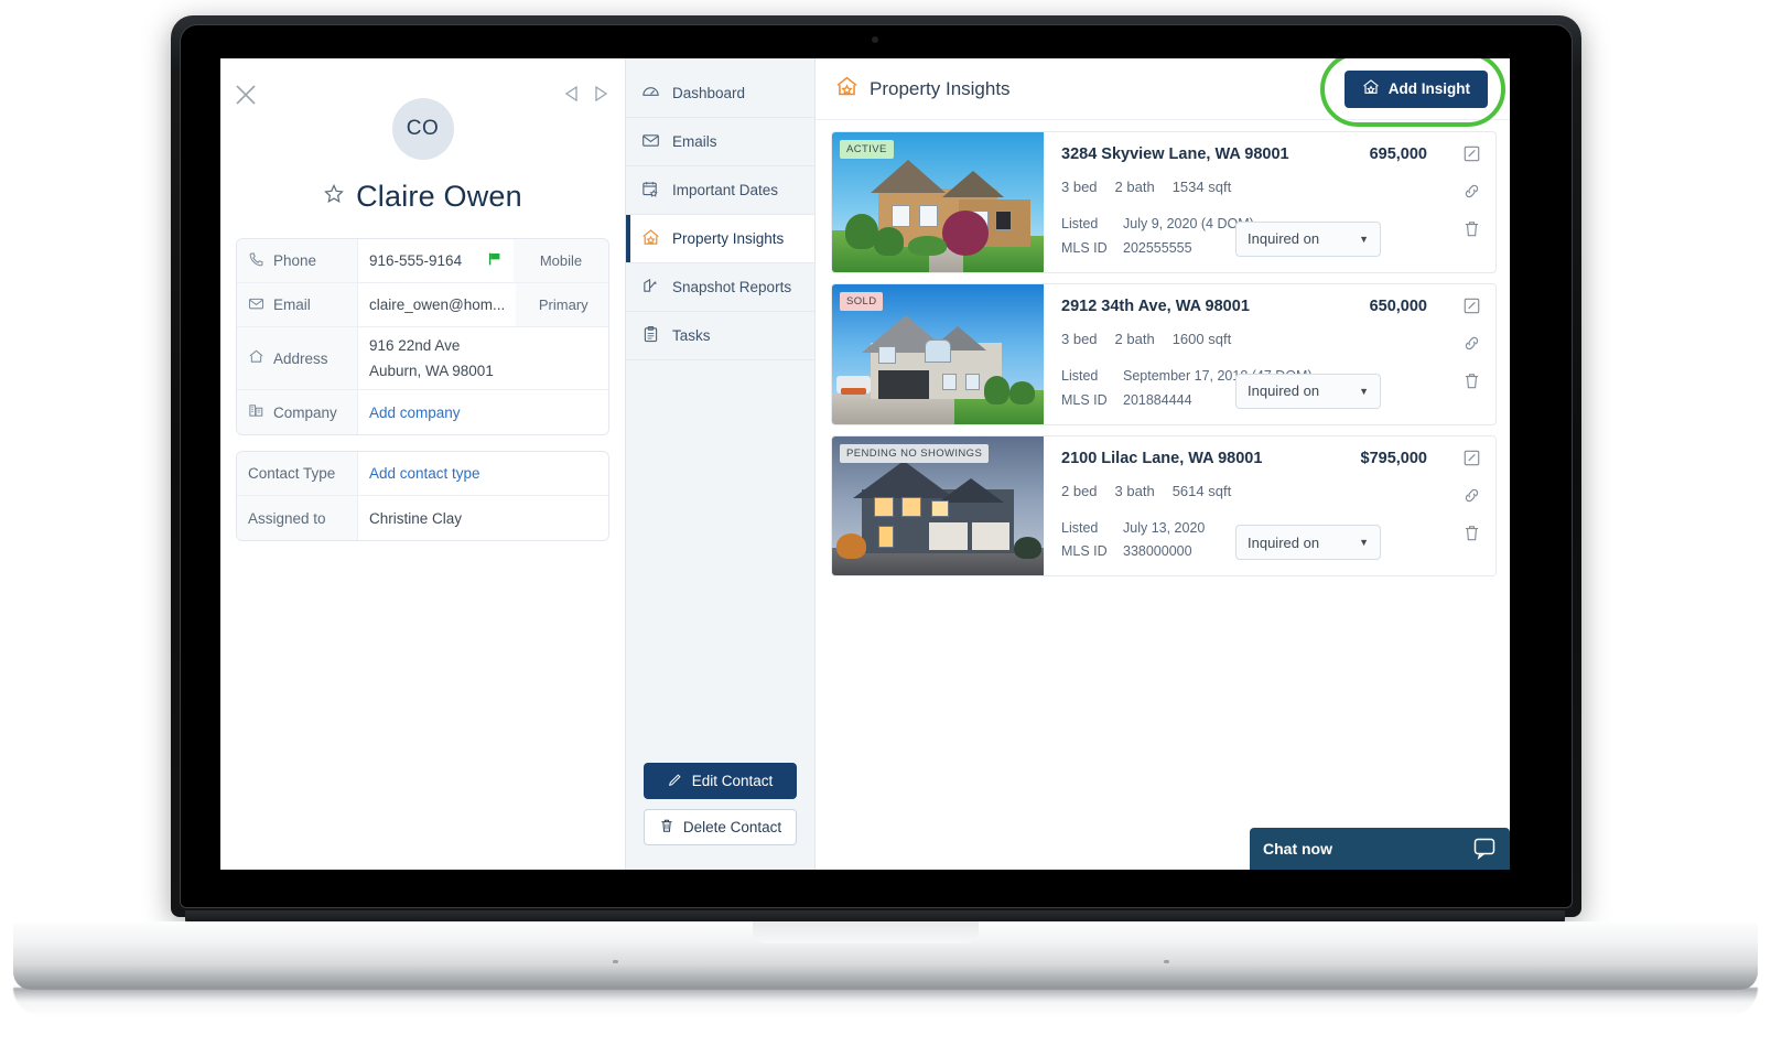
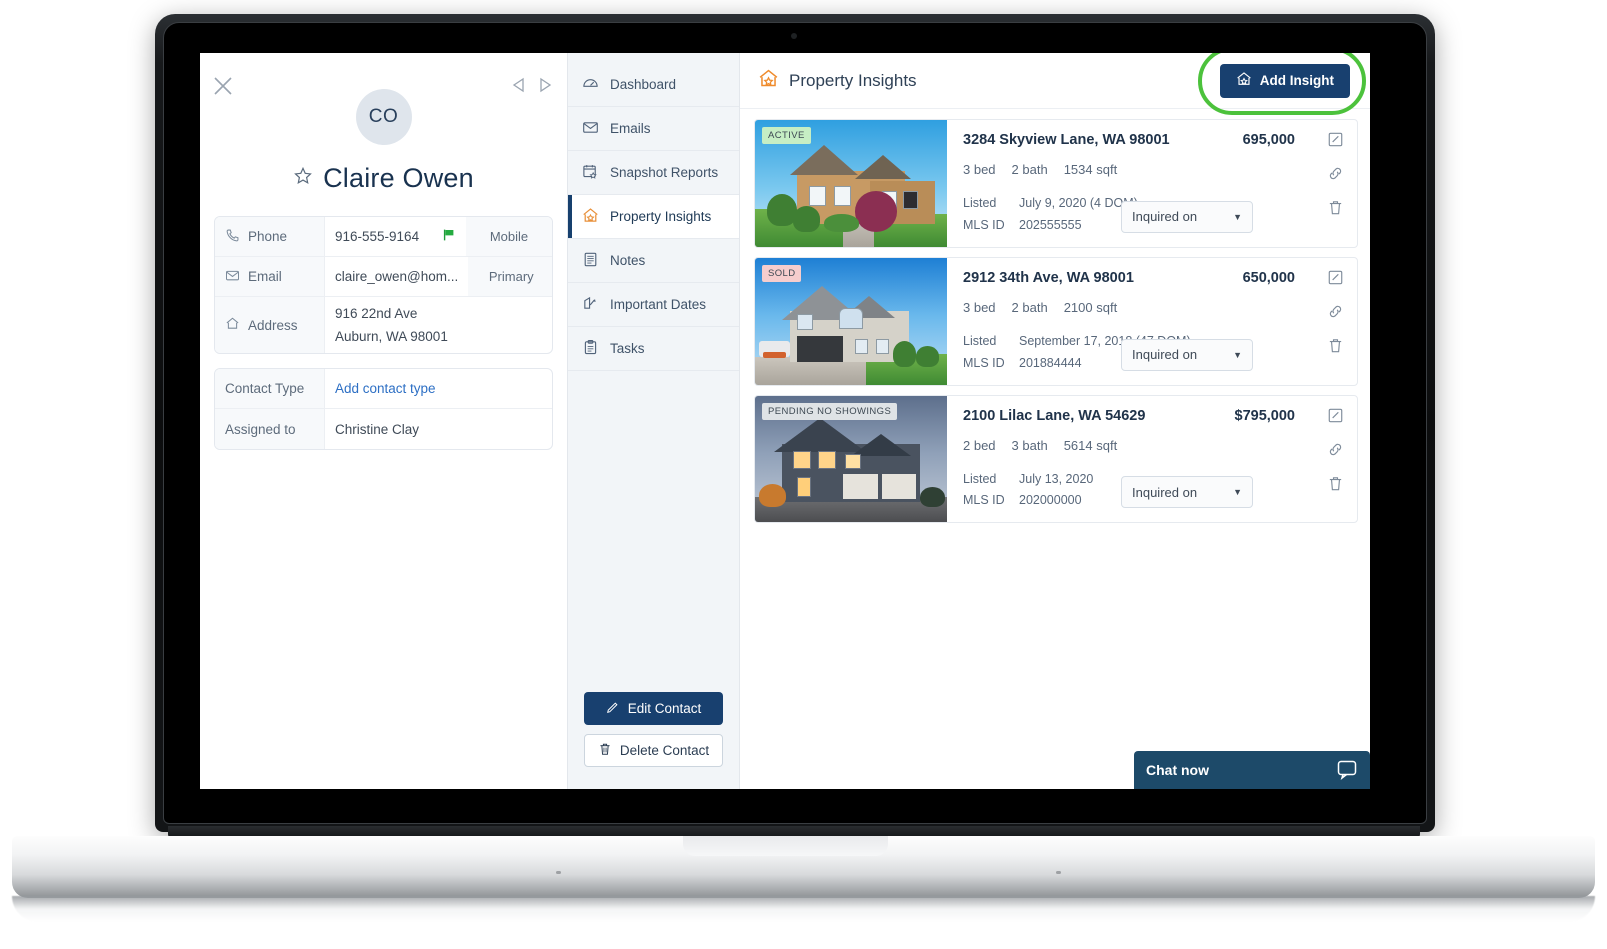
  CO
  Claire Owen
  Phone
  916-555-9164
  Mobile
  Email
  claire_owen@hom...
  Primary
  Address
  916 22nd Ave
  Auburn, WA 98001
- Company
- Add company
  Contact Type
  Add contact type
  Assigned to
  Christine Clay
  Dashboard
  Emails
- Important Dates
+ Snapshot Reports
  Property Insights
+ Notes
- Snapshot Reports
+ Important Dates
  Tasks
  Edit Contact
  Delete Contact
  Property Insights
  Add Insight
  ACTIVE
  3284 Skyview Lane, WA 98001
  695,000
  3 bed
  2 bath
  1534 sqft
  Listed
  July 9, 2020 (4 DO
  MLS ID
  202555555
  Inquired on
  ▼
  SOLD
  2912 34th Ave, WA 98001
  650,000
  3 bed
  2 bath
- 1600 sqft
+ 2100 sqft
  Listed
  MLS ID
  201884444
  Inquired on
  ▼
  PENDING NO SHOWINGS
- 2100 Lilac Lane, WA 98001
+ 2100 Lilac Lane, WA 54629
  $795,000
  2 bed
  3 bath
  5614 sqft
  Listed
  July 13, 2020
  MLS ID
- 338000000
+ 202000000
  Inquired on
  ▼
  Chat now
